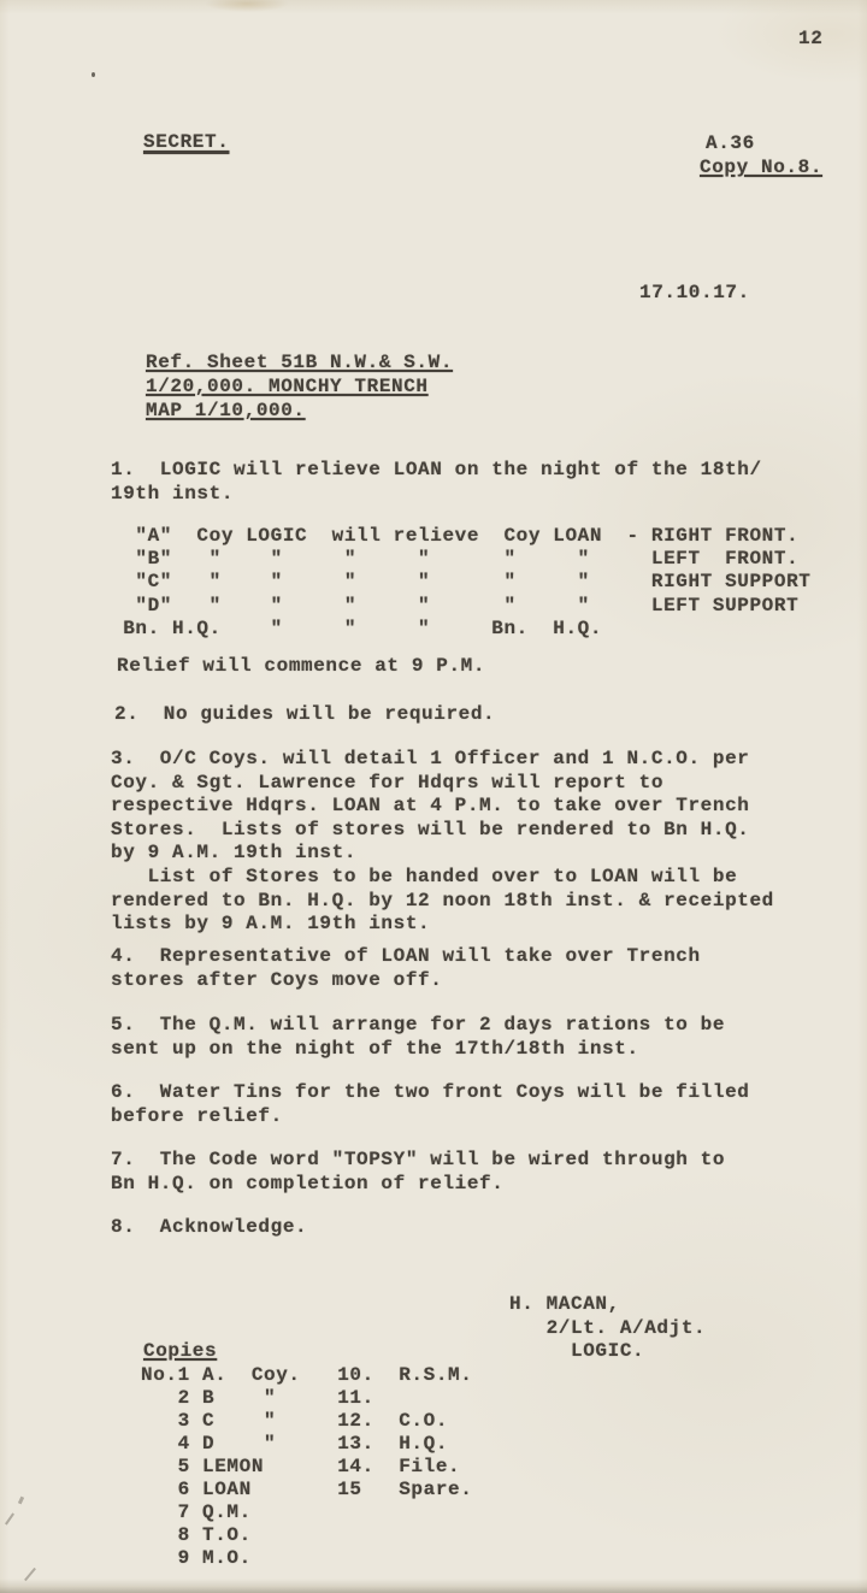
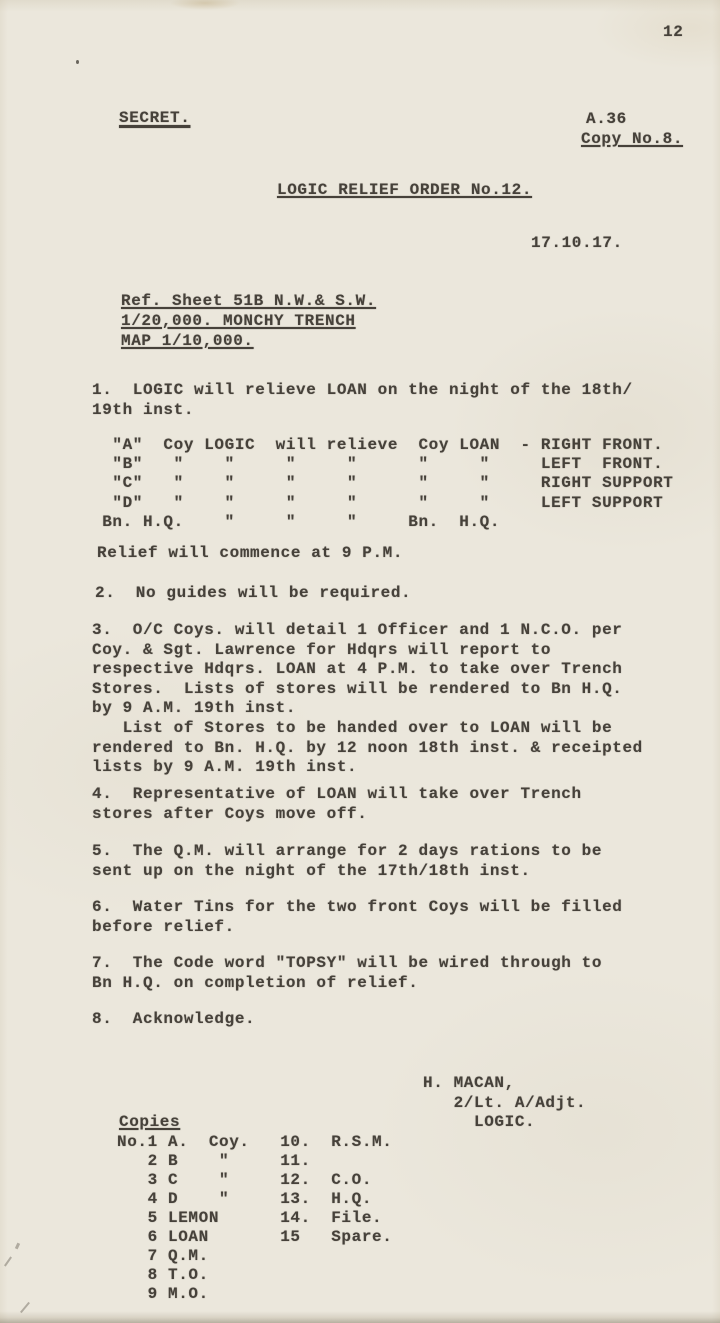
  12
  SECRET.
  A.36
  Copy No.8.
+ LOGIC RELIEF ORDER No.12.
  17.10.17.
  Ref. Sheet 51B N.W.& S.W.
  1/20,000. MONCHY TRENCH
  MAP 1/10,000.
  1. LOGIC will relieve LOAN on the night of the 18th/
  19th inst.
  "A" Coy LOGIC will relieve Coy LOAN - RIGHT FRONT.
  "B" " " " " " " LEFT FRONT.
  "C" " " " " " " RIGHT SUPPORT
  "D" " " " " " " LEFT SUPPORT
  Bn. H.Q. " " " Bn. H.Q.
  Relief will commence at 9 P.M.
  2. No guides will be required.
  3. O/C Coys. will detail 1 Officer and 1 N.C.O. per
  Coy. & Sgt. Lawrence for Hdqrs will report to
  respective Hdqrs. LOAN at 4 P.M. to take over Trench
  Stores. Lists of stores will be rendered to Bn H.Q.
  by 9 A.M. 19th inst.
  List of Stores to be handed over to LOAN will be
  rendered to Bn. H.Q. by 12 noon 18th inst. & receipted
  lists by 9 A.M. 19th inst.
  4. Representative of LOAN will take over Trench
  stores after Coys move off.
  5. The Q.M. will arrange for 2 days rations to be
  sent up on the night of the 17th/18th inst.
  6. Water Tins for the two front Coys will be filled
  before relief.
  7. The Code word "TOPSY" will be wired through to
  Bn H.Q. on completion of relief.
  8. Acknowledge.
  H. MACAN,
  2/Lt. A/Adjt.
  LOGIC.
  Copies
  No.1 A. Coy. 10. R.S.M.
  2 B " 11.
  3 C " 12. C.O.
  4 D " 13. H.Q.
  5 LEMON 14. File.
  6 LOAN 15 Spare.
  7 Q.M.
  8 T.O.
  9 M.O.
